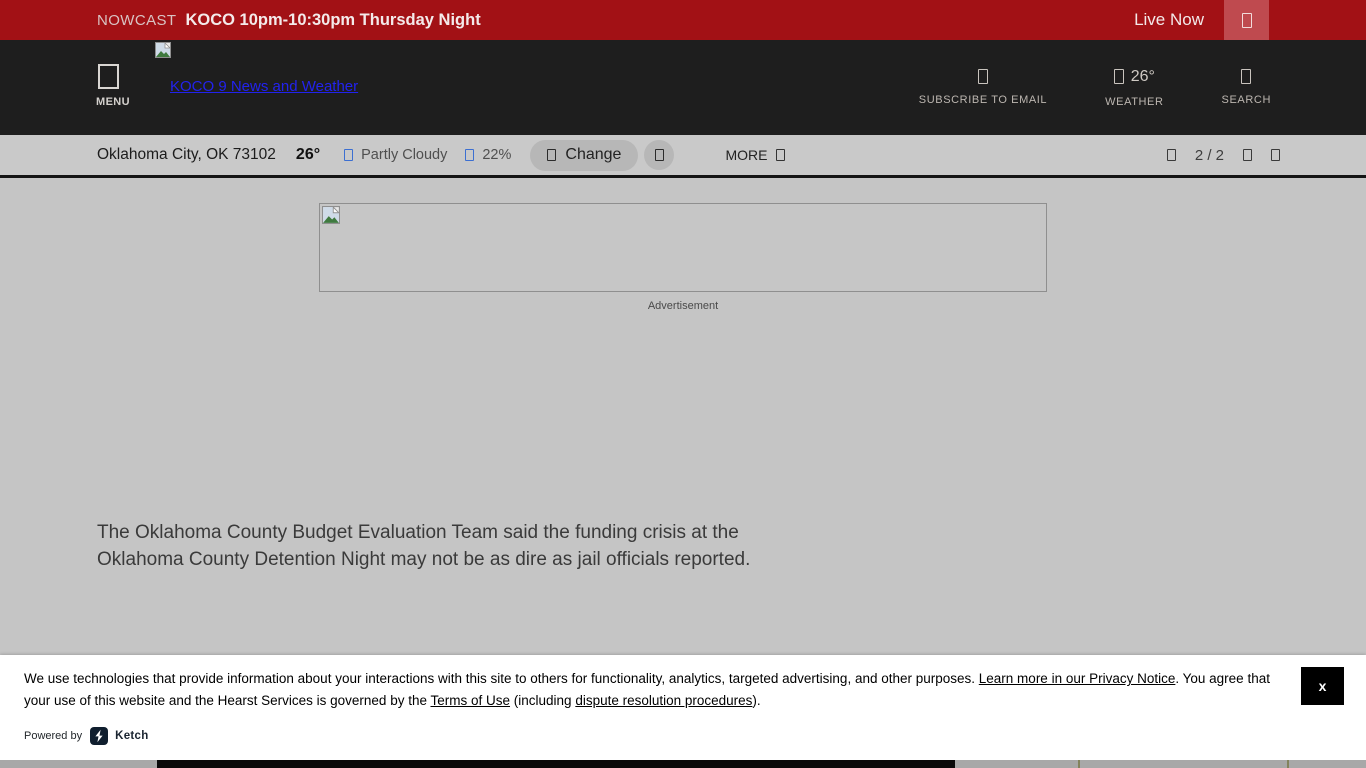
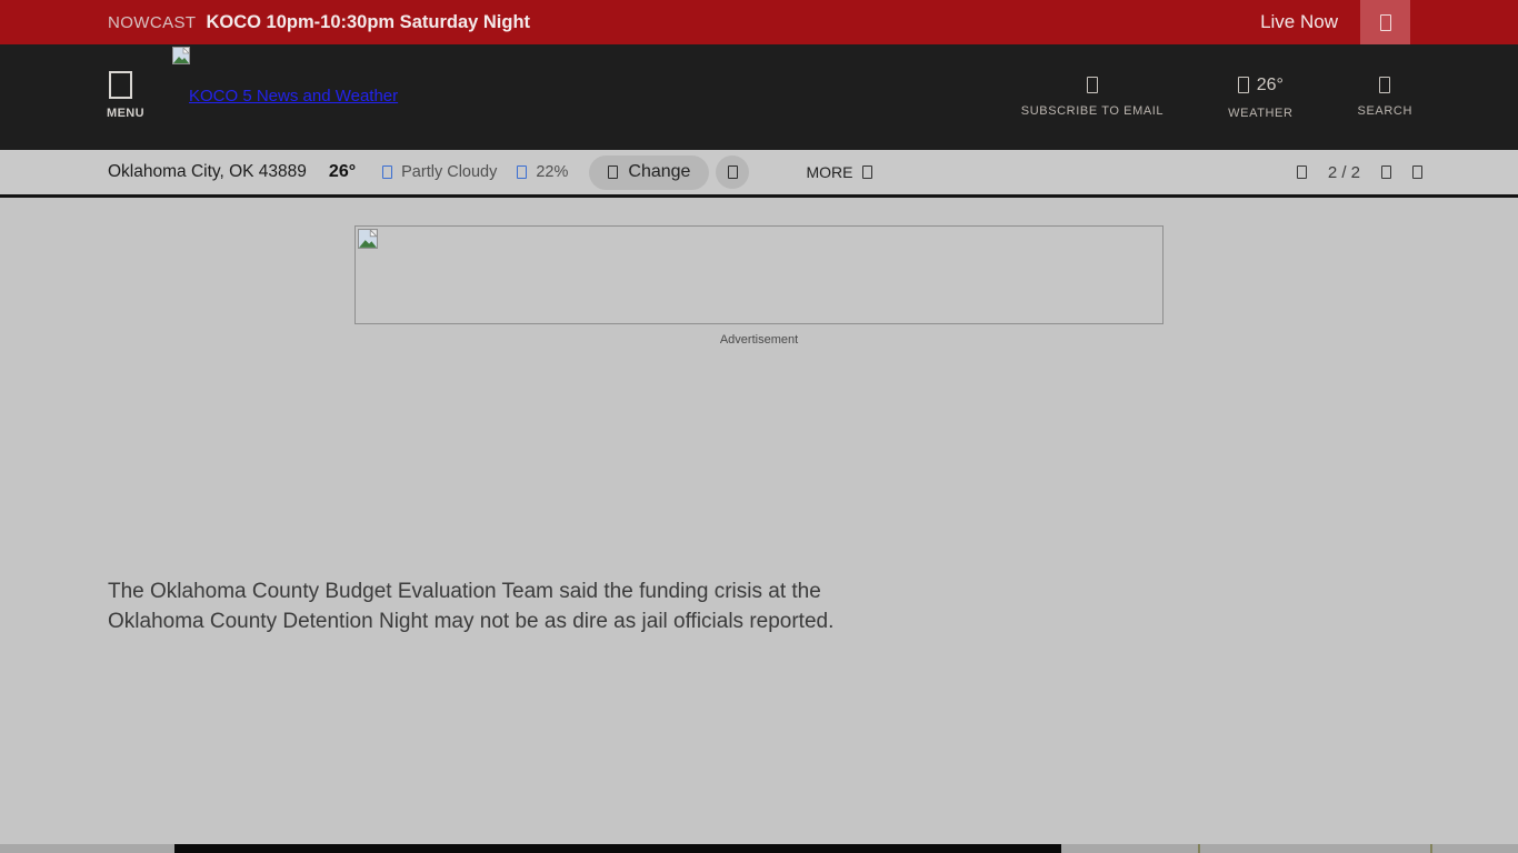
  NOWCAST
- KOCO 10pm-10:30pm Thursday Night
+ KOCO 10pm-10:30pm Saturday Night
  Live Now
  MENU
- KOCO 9 News and Weather
+ KOCO 5 News and Weather
  SUBSCRIBE TO EMAIL
  26°
  WEATHER
  SEARCH
- Oklahoma City, OK 73102
+ Oklahoma City, OK 43889
  26°
  Partly Cloudy
  22%
  Change
  MORE
  2 / 2
  Advertisement
  The Oklahoma County Budget Evaluation Team said the funding crisis at the
  Oklahoma County Detention Night may not be as dire as jail officials reported.
- We use technologies that provide information about your interactions with this site to others for functionality, analytics, targeted advertising, and other purposes. Learn more in our Privacy Notice. You agree that your use of this website and the Hearst Services is governed by the Terms of Use (including dispute resolution procedures).
- x
- Powered by
- Ketch
